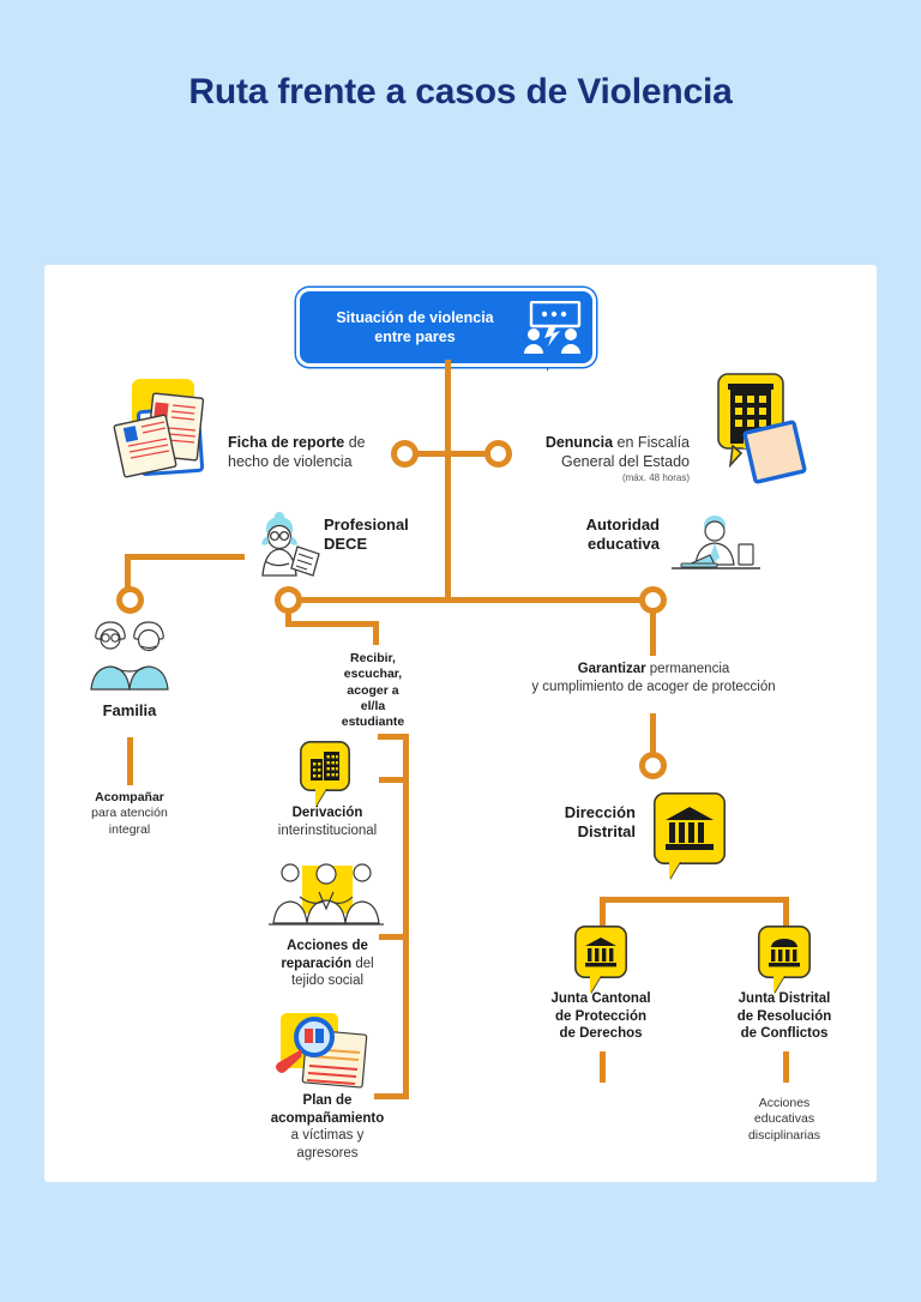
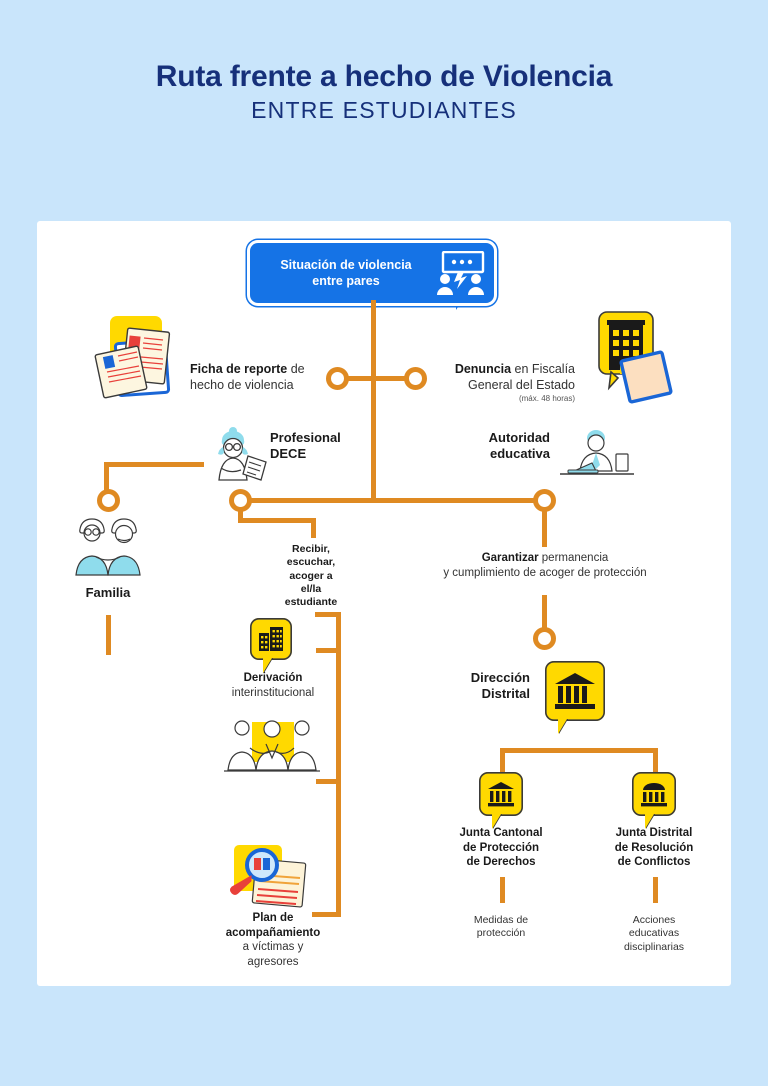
- Ruta frente a casos de Violencia
+ Ruta frente a hecho de Violencia
+ ENTRE ESTUDIANTES
  Situación de violencia
  entre pares
  Ficha de reporte de
  hecho de violencia
  Denuncia en Fiscalía
  General del Estado
  (máx. 48 horas)
  Profesional
  DECE
  Autoridad
  educativa
  Familia
- Acompañar
- para atención
- integral
  Recibir,
  escuchar,
  acoger a
  el/la
  estudiante
  Garantizar permanencia
  y cumplimiento de acoger de protección
  Derivación
  interinstitucional
- Acciones de
- reparación del
- tejido social
  Plan de
  acompañamiento
  a víctimas y
  agresores
  Dirección
  Distrital
  Junta Cantonal
  de Protección
  de Derechos
+ Medidas de
+ protección
  Junta Distrital
  de Resolución
  de Conflictos
  Acciones
  educativas
  disciplinarias
